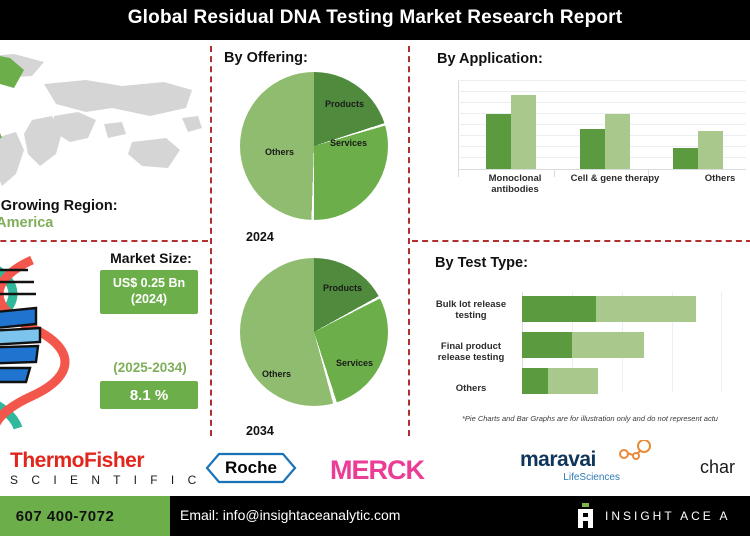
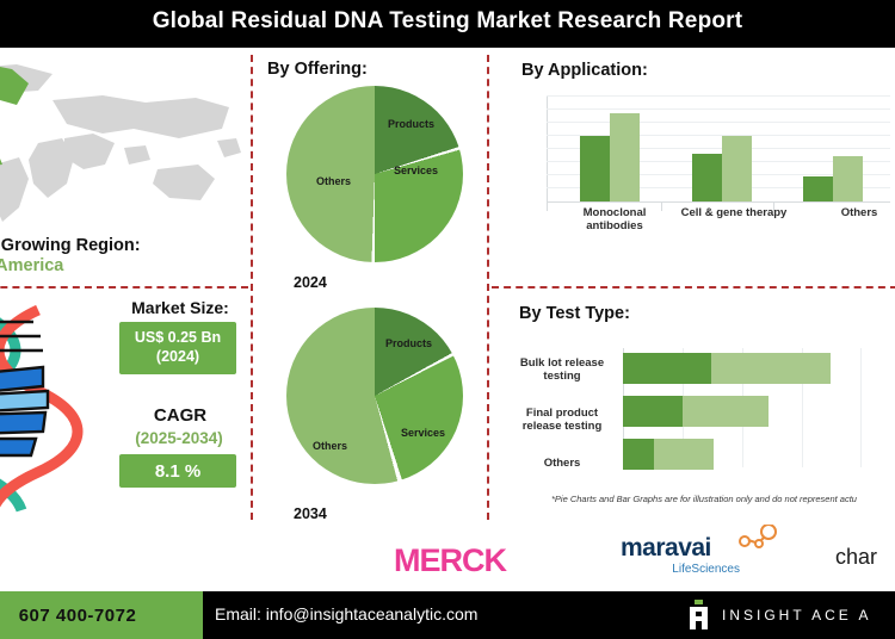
  Global Residual DNA Testing Market Research Report
  Market Size:
  US$ 0.25 Bn
  (2024)
+ CAGR
  (2025-2034)
  8.1 %
  By Offering:
  Products
  Services
  Others
  2024
  Products
  Services
  Others
  2034
  By Application:
  Monoclonal antibodies
  Cell & gene therapy
  Others
  By Test Type:
  Bulk lot release testing
  Final product release testing
  Others
  *Pie Charts and Bar Graphs are for illustration only and do not represent actu
- ThermoFisher
- S C I E N T I F I C
- Roche
  MERCK
  maravai
  LifeSciences
  char
  607 400-7072
  Email: info@insightaceanalytic.com
  INSIGHT ACE A
